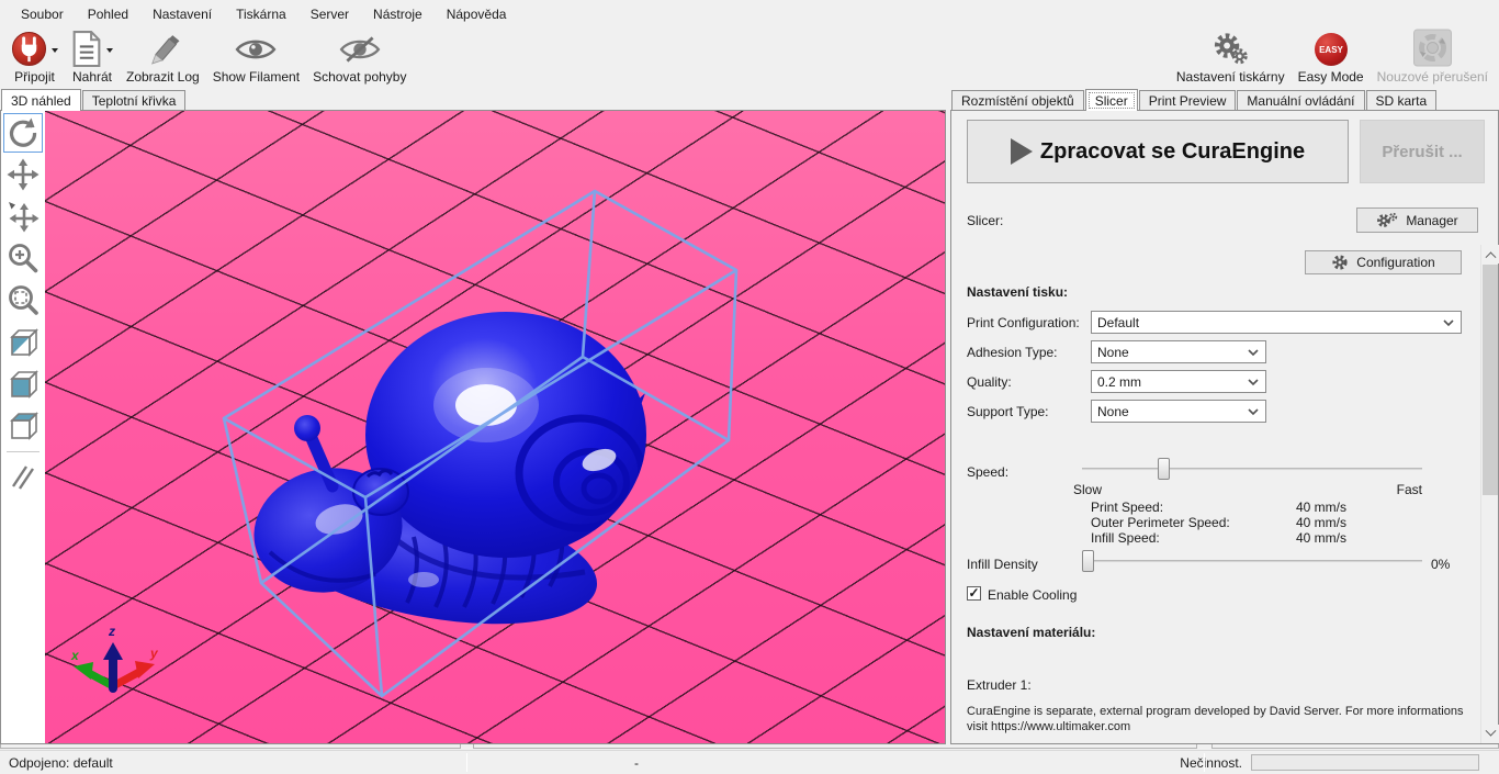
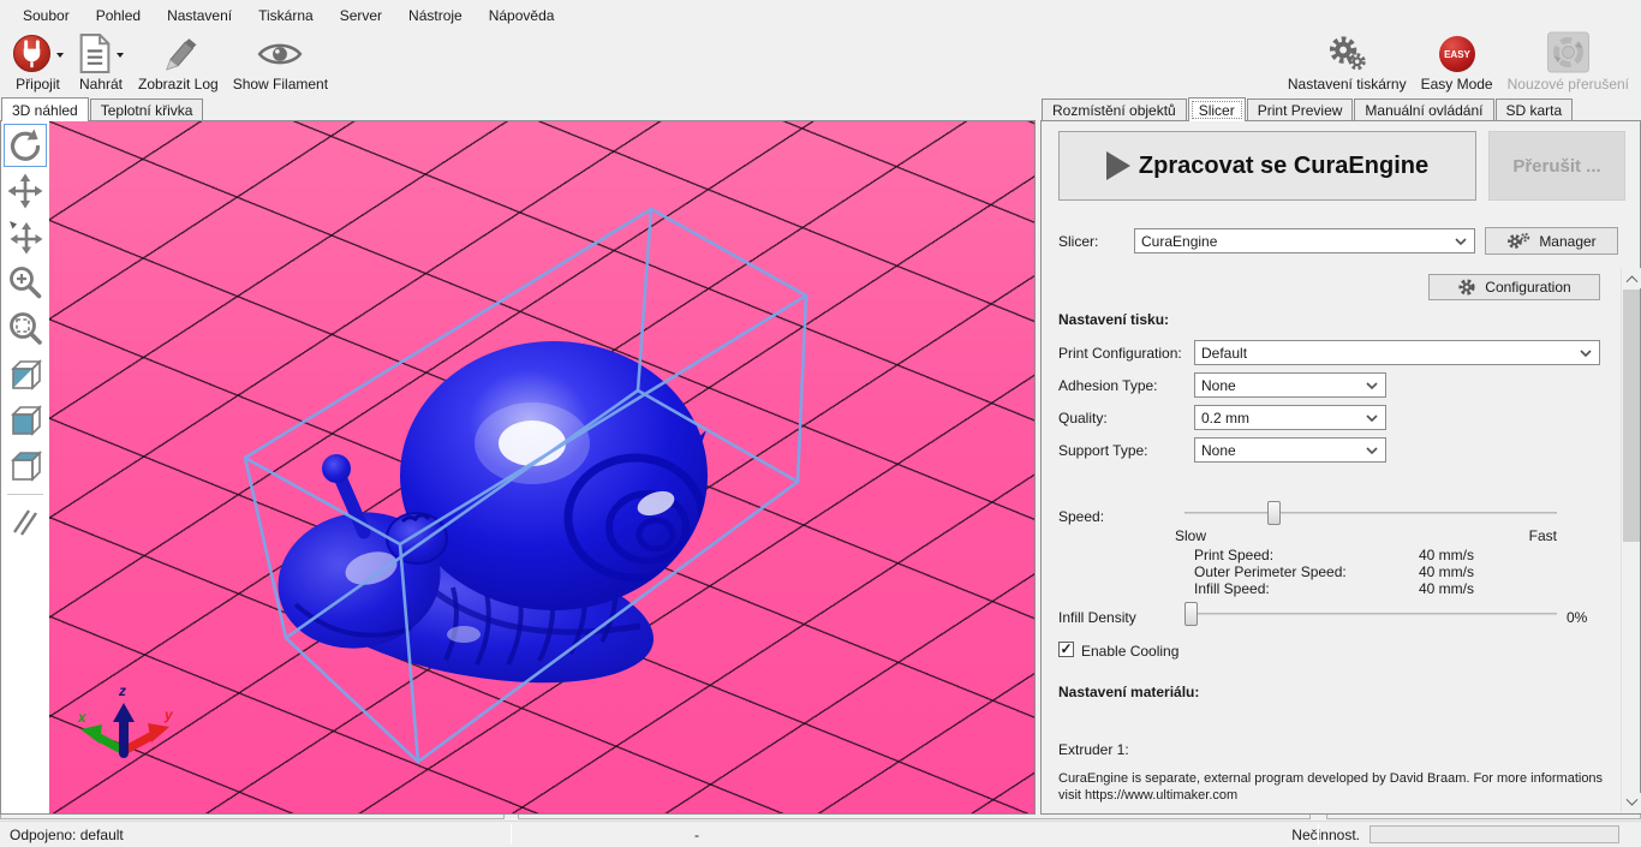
  Soubor
  Pohled
  Nastavení
  Tiskárna
  Server
  Nástroje
  Nápověda
  Připojit
  Nahrát
  Zobrazit Log
  Show Filament
- Schovat pohyby
  Nastavení tiskárny
  EASY
  Easy Mode
  Nouzové přerušení
  3D náhled
  Teplotní křivka
  x
  z
  y
  Rozmístění objektů
  Slicer
  Print Preview
  Manuální ovládání
  SD karta
  Zpracovat se CuraEngine
  Přerušit ...
  Slicer:
+ CuraEngine
  Manager
  Configuration
  Nastavení tisku:
  Print Configuration:
  Default
  Adhesion Type:
  None
  Quality:
  0.2 mm
  Support Type:
  None
  Speed:
  Slow
  Fast
  Print Speed:
  40 mm/s
  Outer Perimeter Speed:
  40 mm/s
  Infill Speed:
  40 mm/s
  Infill Density
  0%
  ✓
  Enable Cooling
  Nastavení materiálu:
  Extruder 1:
- CuraEngine is separate, external program developed by David Server. For more informations visit https://www.ultimaker.com
+ CuraEngine is separate, external program developed by David Braam. For more informations visit https://www.ultimaker.com
  Odpojeno: default
  -
  Nečnnost.
